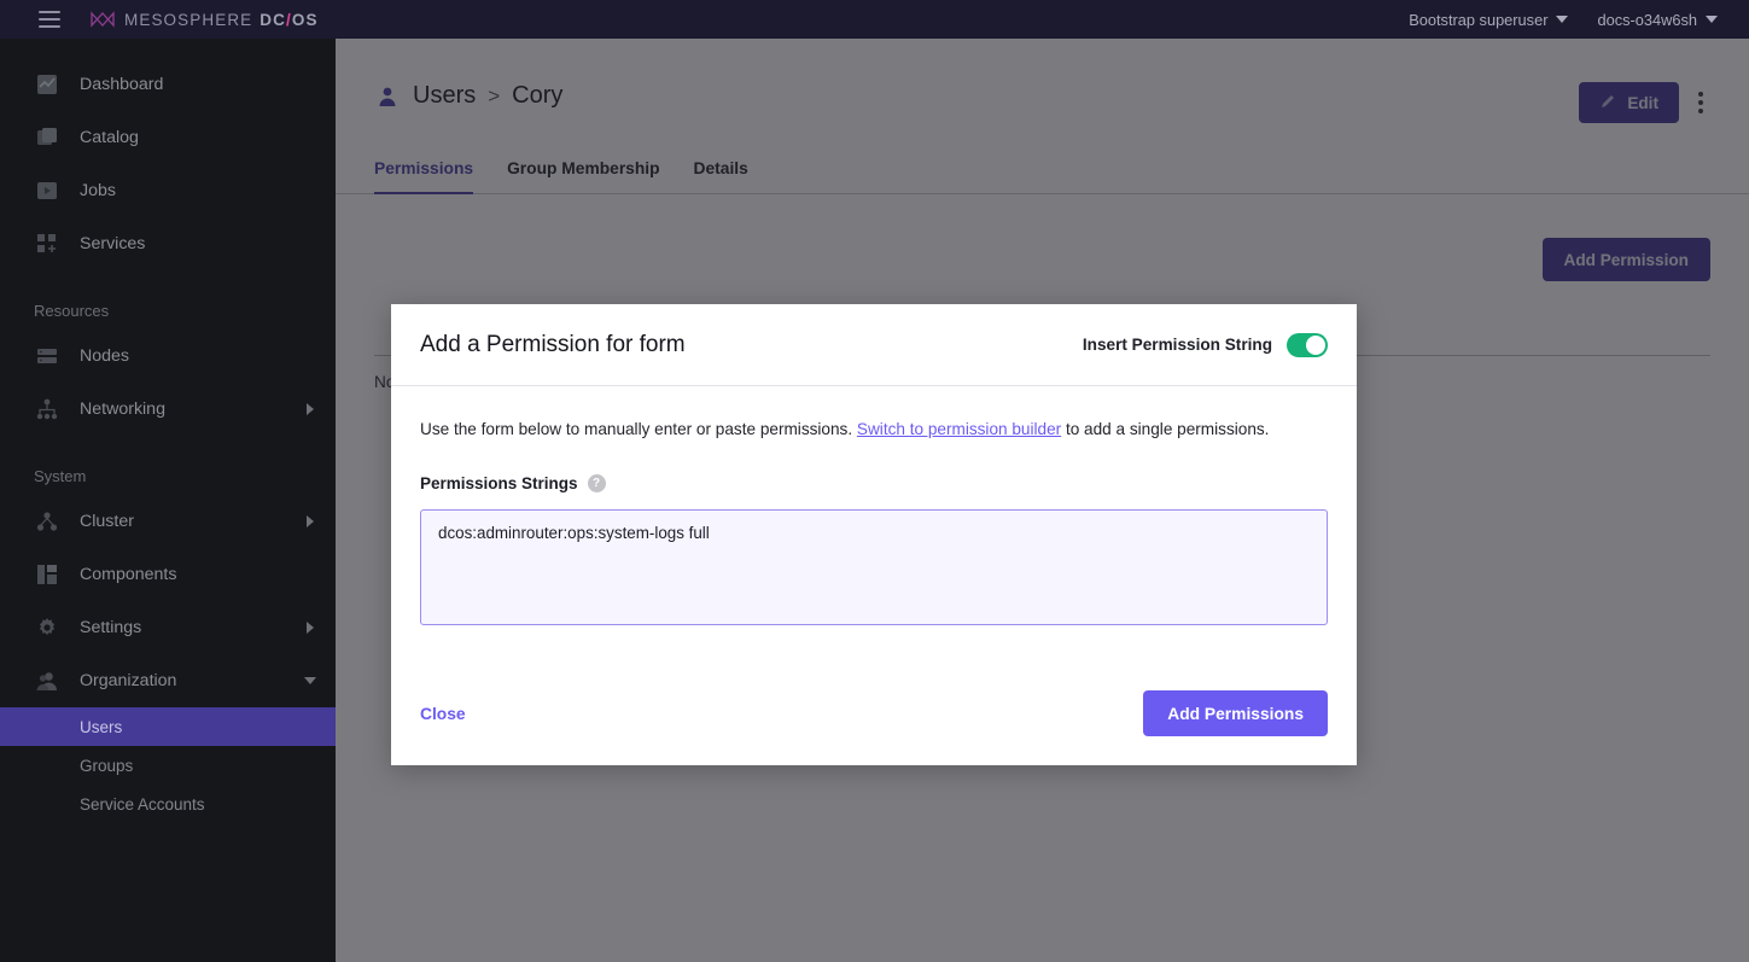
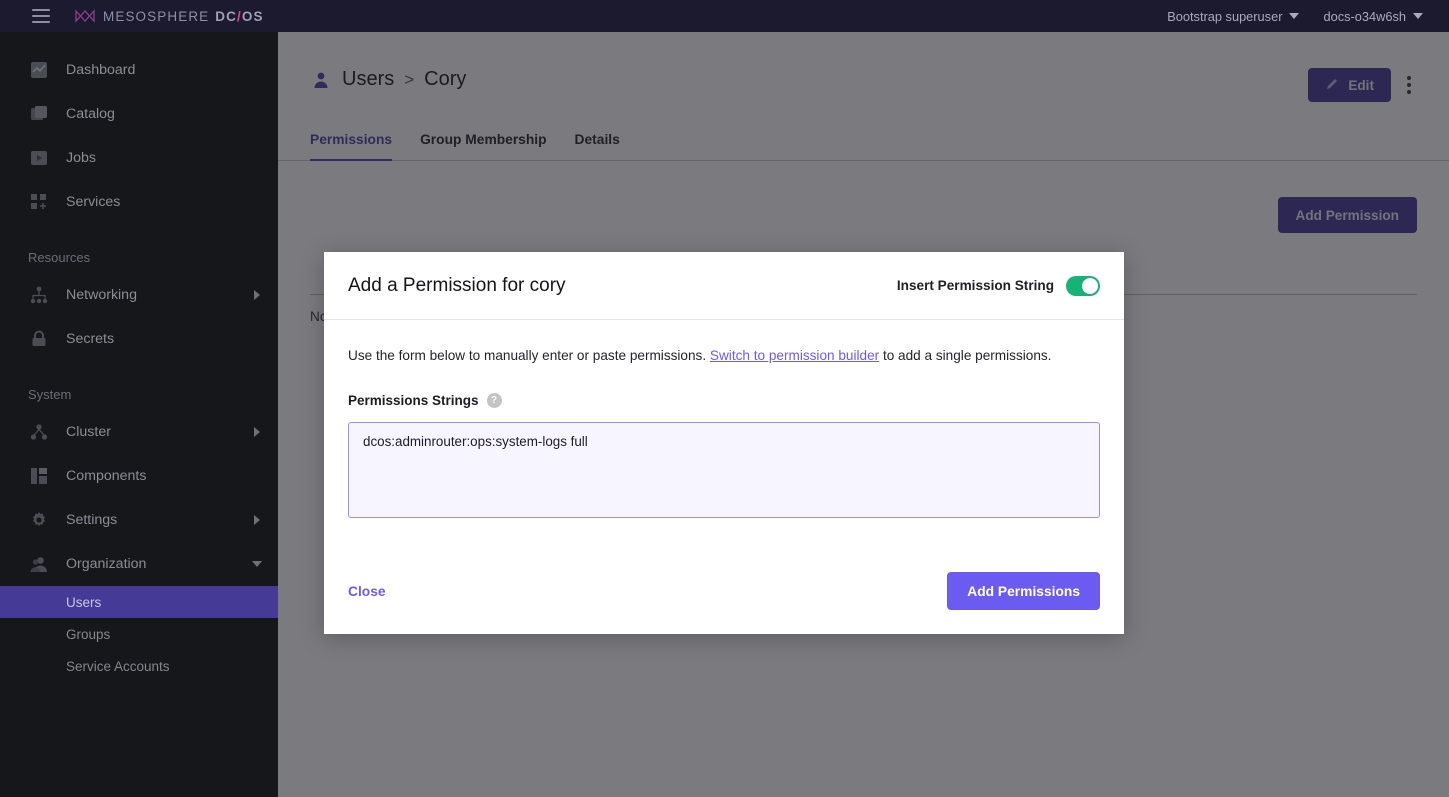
  MESOSPHERE
  DC/OS
  Bootstrap superuser
  docs-o34w6sh
  Dashboard
  Catalog
  Jobs
  Services
  Resources
- Nodes
  Networking
+ Secrets
  System
  Cluster
  Components
  Settings
  Organization
  Users
  Groups
  Service Accounts
  Users
  >
  Cory
  Edit
  Permissions
  Group Membership
  Details
  Add Permission
- Add a Permission for form
+ Add a Permission for cory
  Insert Permission String
  Use the form below to manually enter or paste permissions. Switch to permission builder to add a single permissions.
  Permissions Strings
  ?
  dcos:adminrouter:ops:system-logs full
  Close
  Add Permissions
